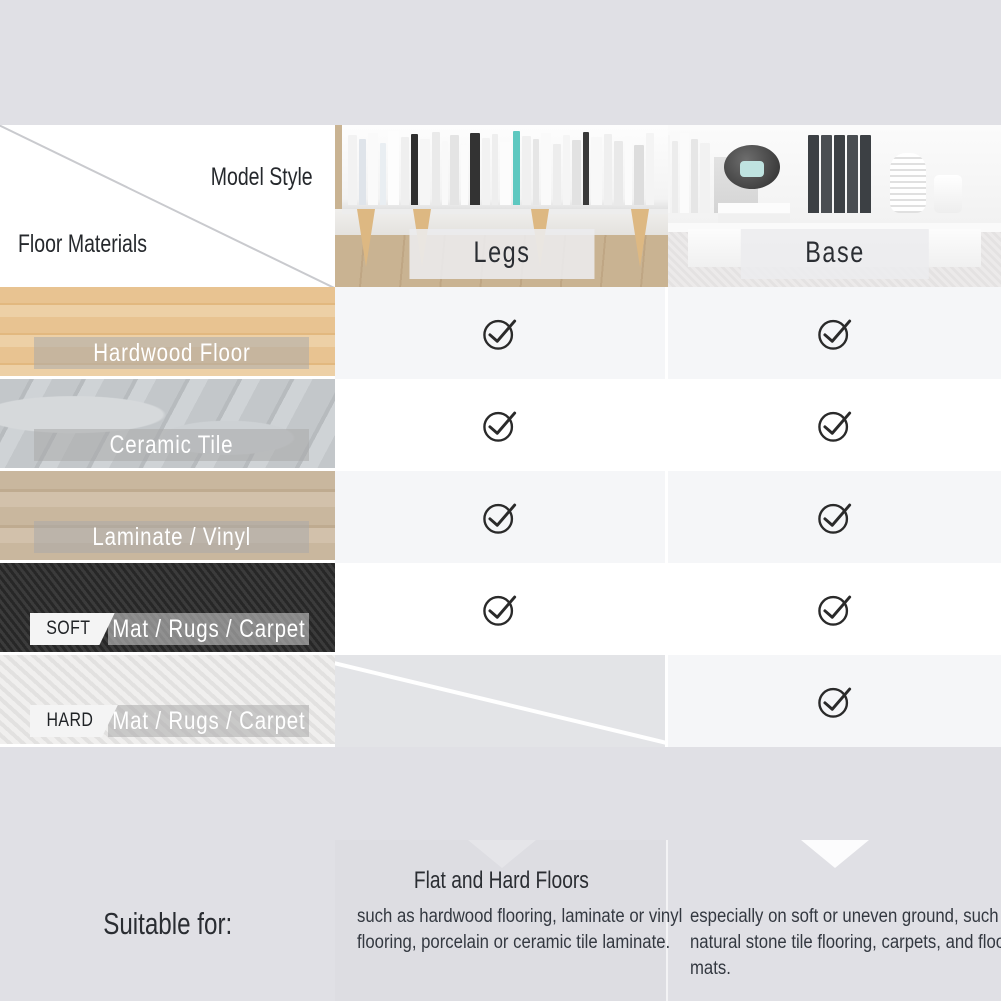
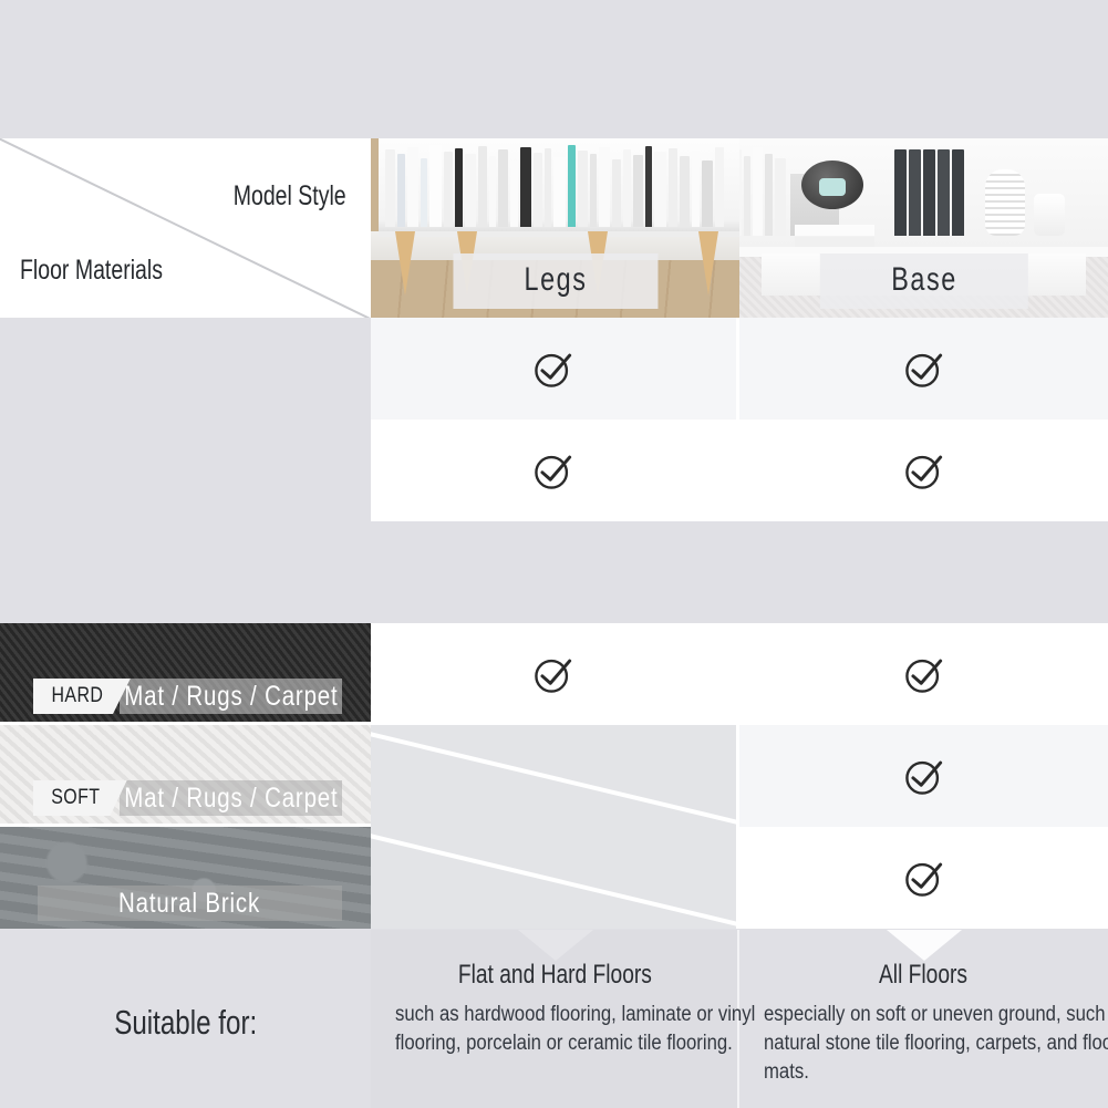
  Model Style
  Floor Materials
  Legs
  Base
- Hardwood Floor
- Ceramic Tile
- Laminate / Vinyl
- SOFT
+ HARD
  Mat / Rugs / Carpet
- HARD
+ SOFT
  Mat / Rugs / Carpet
+ Natural Brick
  Suitable for:
  Flat and Hard Floors
- such as hardwood flooring, laminate or vinyl flooring, porcelain or ceramic tile laminate.
+ such as hardwood flooring, laminate or vinyl flooring, porcelain or ceramic tile flooring.
+ All Floors
  especially on soft or uneven ground, such natural stone tile flooring, carpets, and floo mats.
